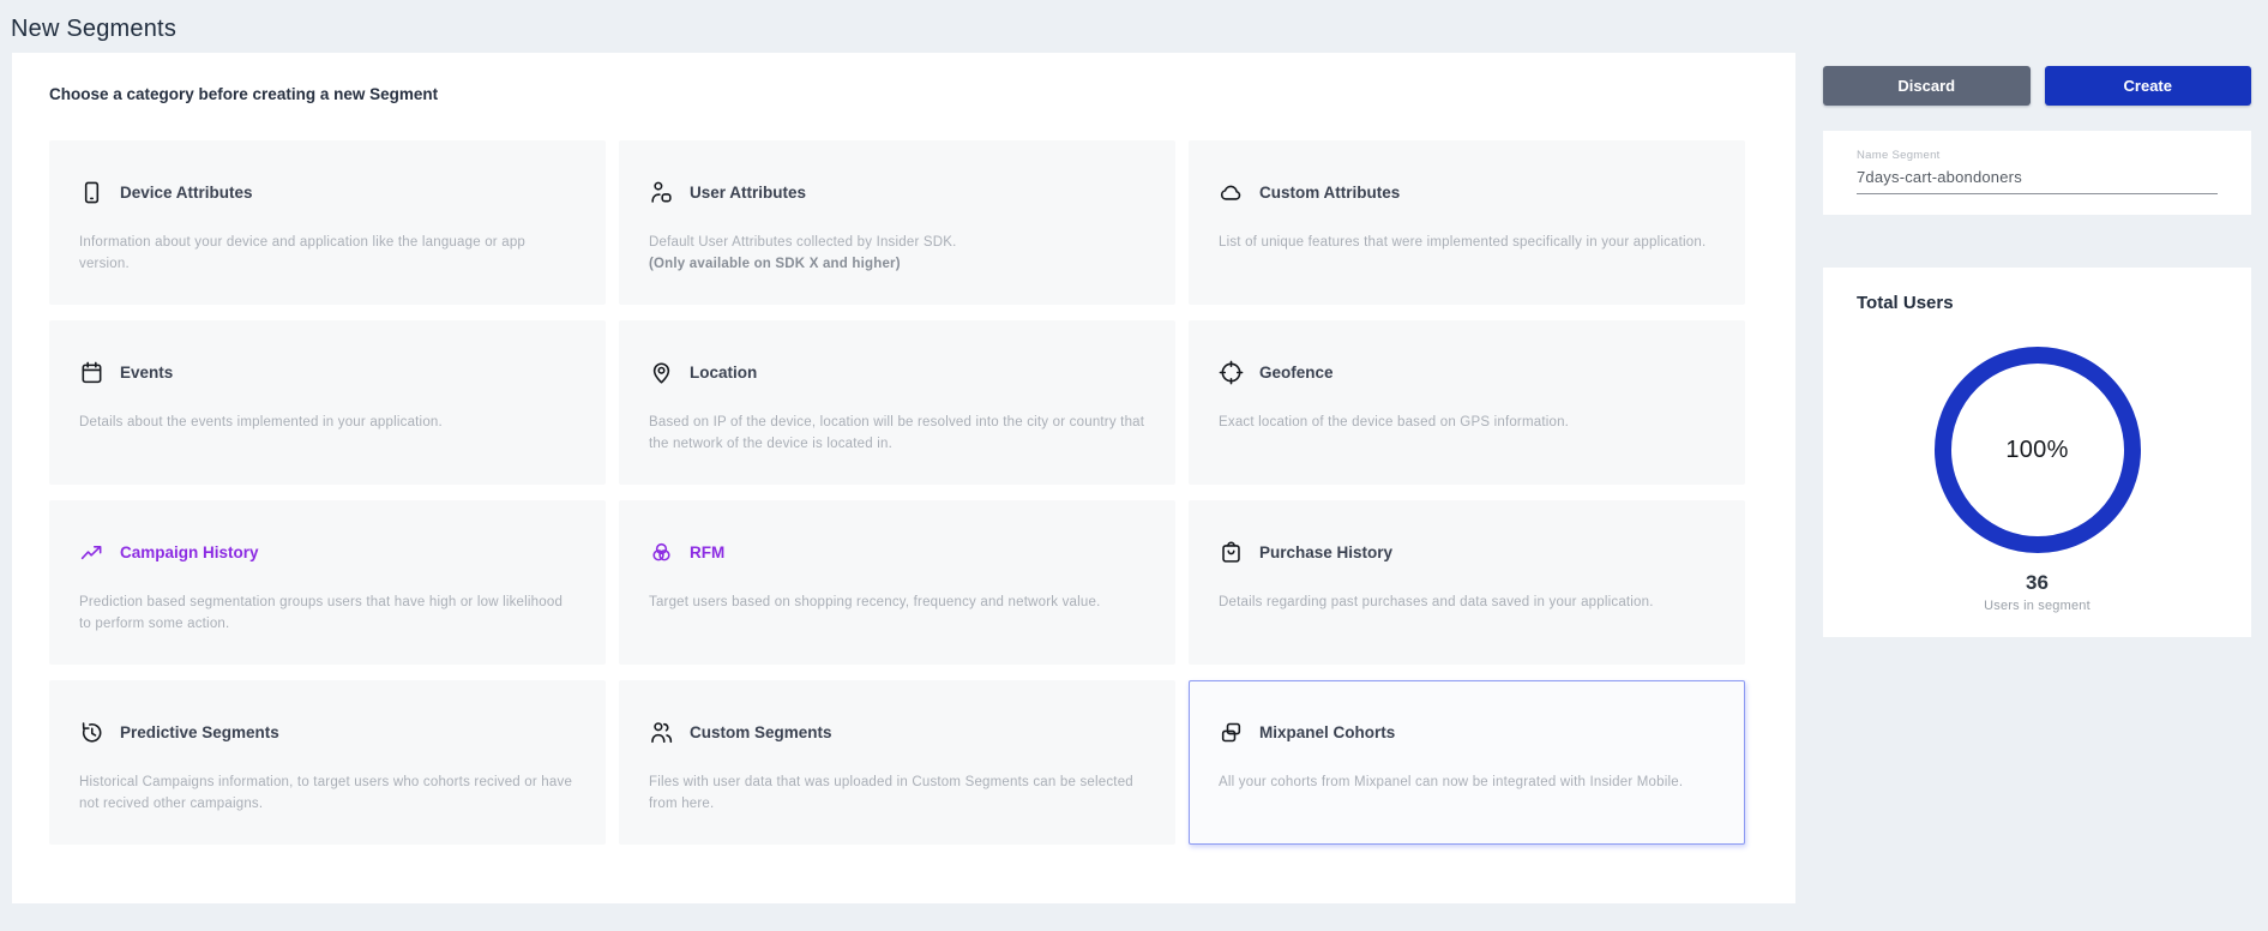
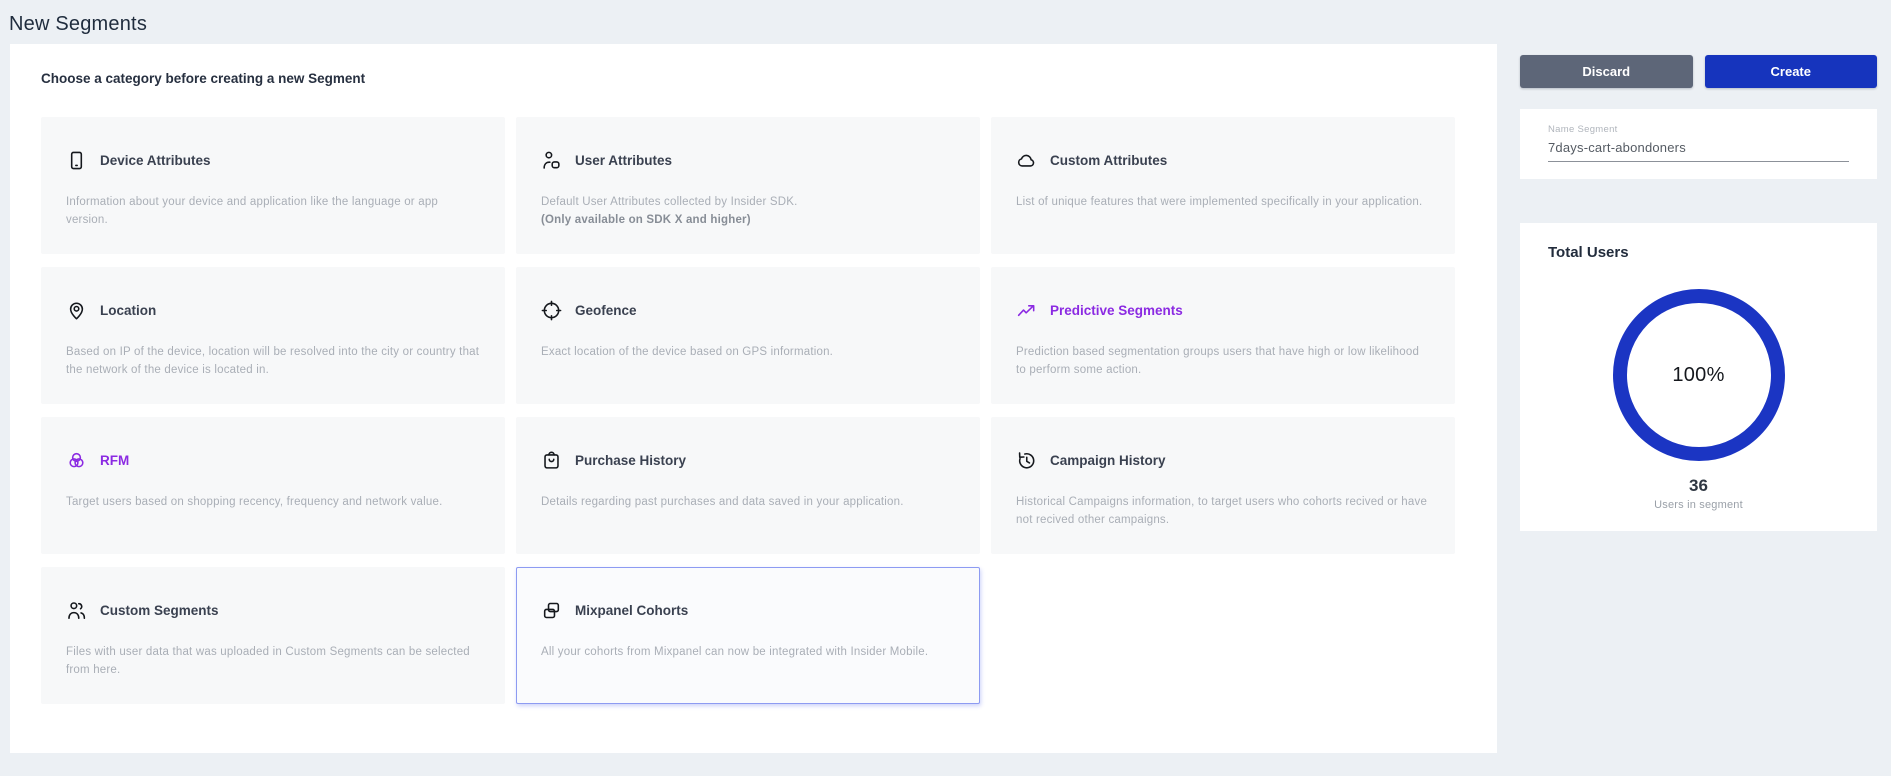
  New Segments
  Choose a category before creating a new Segment
  Device Attributes
  Information about your device and application like the language or app version.
  User Attributes
  Default User Attributes collected by Insider SDK.
  (Only available on SDK X and higher)
  Custom Attributes
  List of unique features that were implemented specifically in your application.
- Events
- Details about the events implemented in your application.
  Location
  Based on IP of the device, location will be resolved into the city or country that the network of the device is located in.
  Geofence
  Exact location of the device based on GPS information.
- Campaign History
+ Predictive Segments
  Prediction based segmentation groups users that have high or low likelihood to perform some action.
  RFM
  Target users based on shopping recency, frequency and network value.
  Purchase History
  Details regarding past purchases and data saved in your application.
- Predictive Segments
+ Campaign History
  Historical Campaigns information, to target users who cohorts recived or have not recived other campaigns.
  Custom Segments
  Files with user data that was uploaded in Custom Segments can be selected from here.
  Mixpanel Cohorts
  All your cohorts from Mixpanel can now be integrated with Insider Mobile.
  Discard
  Create
  Name Segment
  7days-cart-abondoners
  Total Users
  100%
  36
  Users in segment
